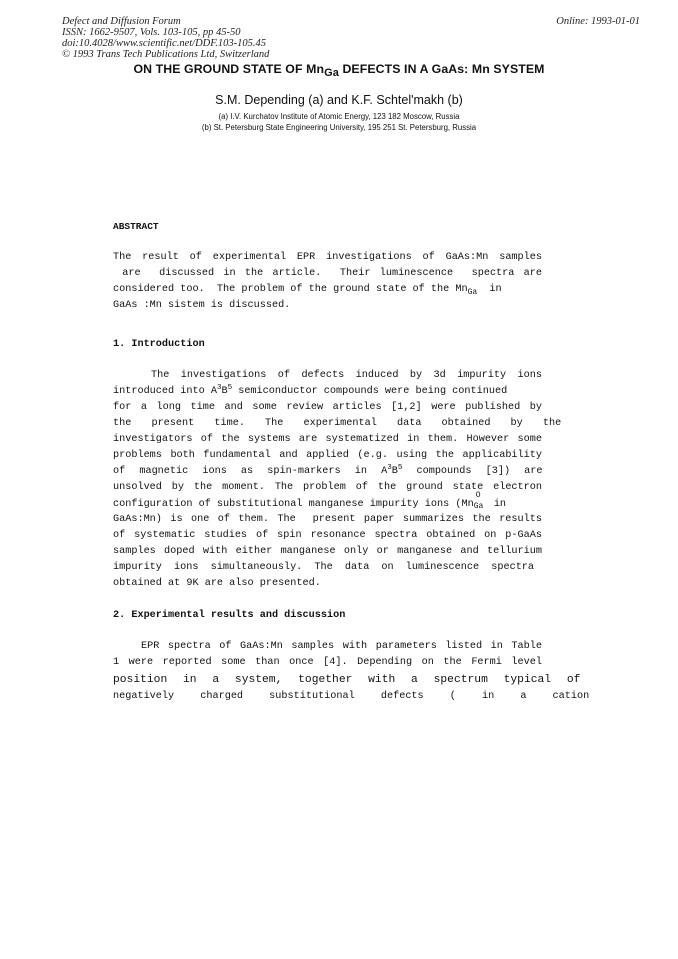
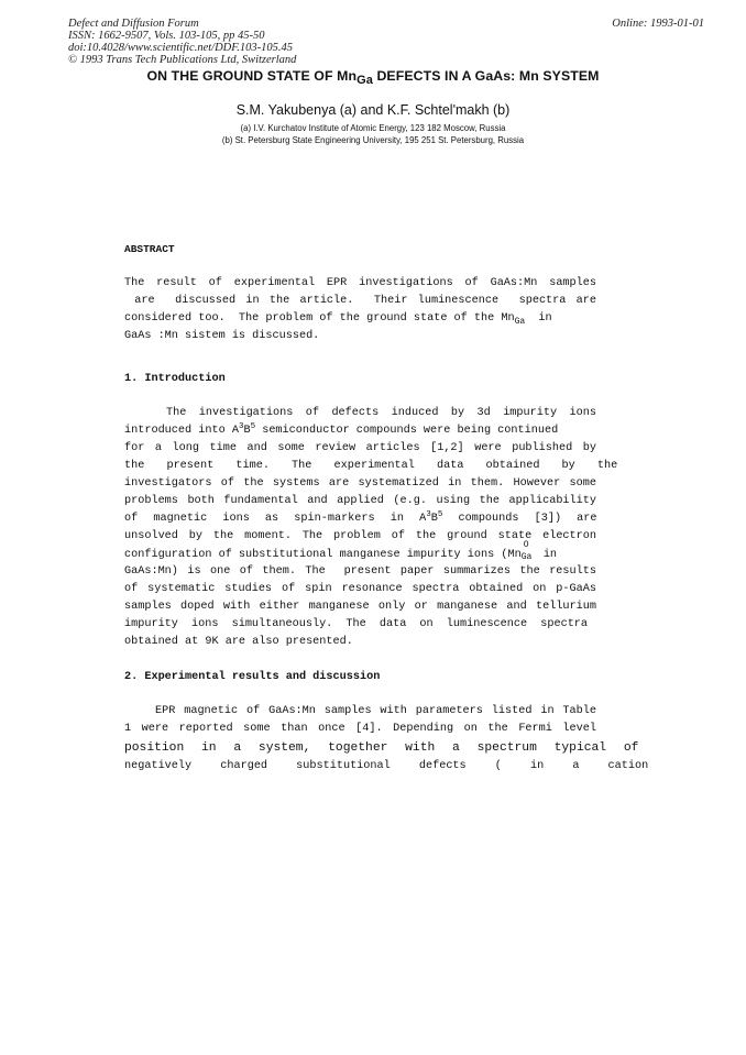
  Defect and Diffusion Forum
  ISSN: 1662-9507, Vols. 103-105, pp 45-50
  doi:10.4028/www.scientific.net/DDF.103-105.45
  © 1993 Trans Tech Publications Ltd, Switzerland
  Online: 1993-01-01
  ON THE GROUND STATE OF MnGa DEFECTS IN A GaAs: Mn SYSTEM
- S.M. Depending (a) and K.F. Schtel'makh (b)
+ S.M. Yakubenya (a) and K.F. Schtel'makh (b)
  (a) I.V. Kurchatov Institute of Atomic Energy, 123 182 Moscow, Russia
  (b) St. Petersburg State Engineering University, 195 251 St. Petersburg, Russia
  ABSTRACT
  The result of experimental EPR investigations of GaAs:Mn samples
  are discussed in the article. Their luminescence spectra are
  considered too. The problem of the ground state of the MnGa in
  GaAs :Mn sistem is discussed.
  1. Introduction
  The investigations of defects induced by 3d impurity ions
  introduced into A3B5 semiconductor compounds were being continued
  for a long time and some review articles [1,2] were published by
  the present time. The experimental data obtained by the
  investigators of the systems are systematized in them. However some
  problems both fundamental and applied (e.g. using the applicability
  of magnetic ions as spin-markers in A3B5 compounds [3]) are
  unsolved by the moment. The problem of the ground state electron
  configuration of substitutional manganese impurity ions (Mn
  O
  Ga
  in
  GaAs:Mn) is one of them. The present paper summarizes the results
  of systematic studies of spin resonance spectra obtained on p-GaAs
  samples doped with either manganese only or manganese and tellurium
  impurity ions simultaneously. The data on luminescence spectra
  obtained at 9K are also presented.
  2. Experimental results and discussion
- EPR spectra of GaAs:Mn samples with parameters listed in Table
+ EPR magnetic of GaAs:Mn samples with parameters listed in Table
  1 were reported some than once [4]. Depending on the Fermi level
  position in a system, together with a spectrum typical of
  negatively charged substitutional defects ( in a cation
